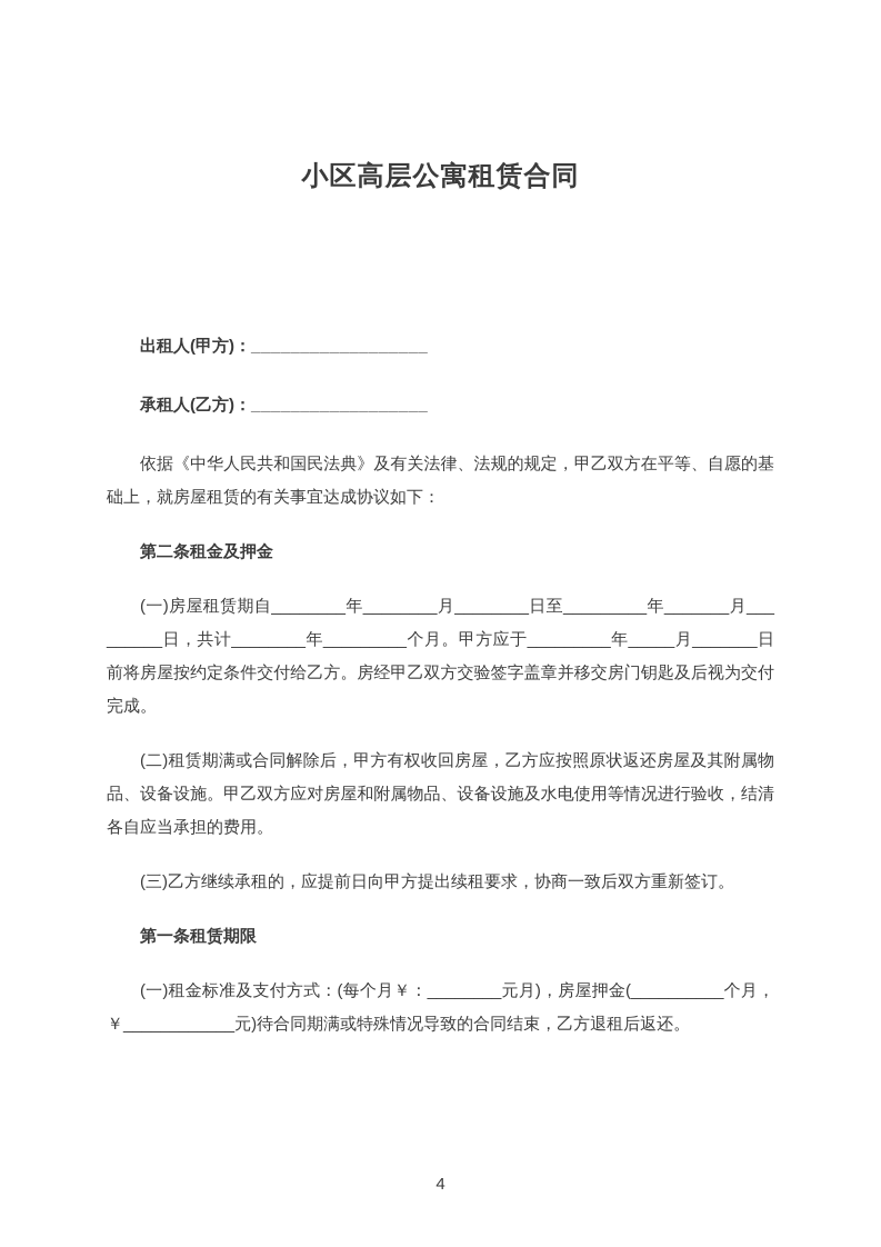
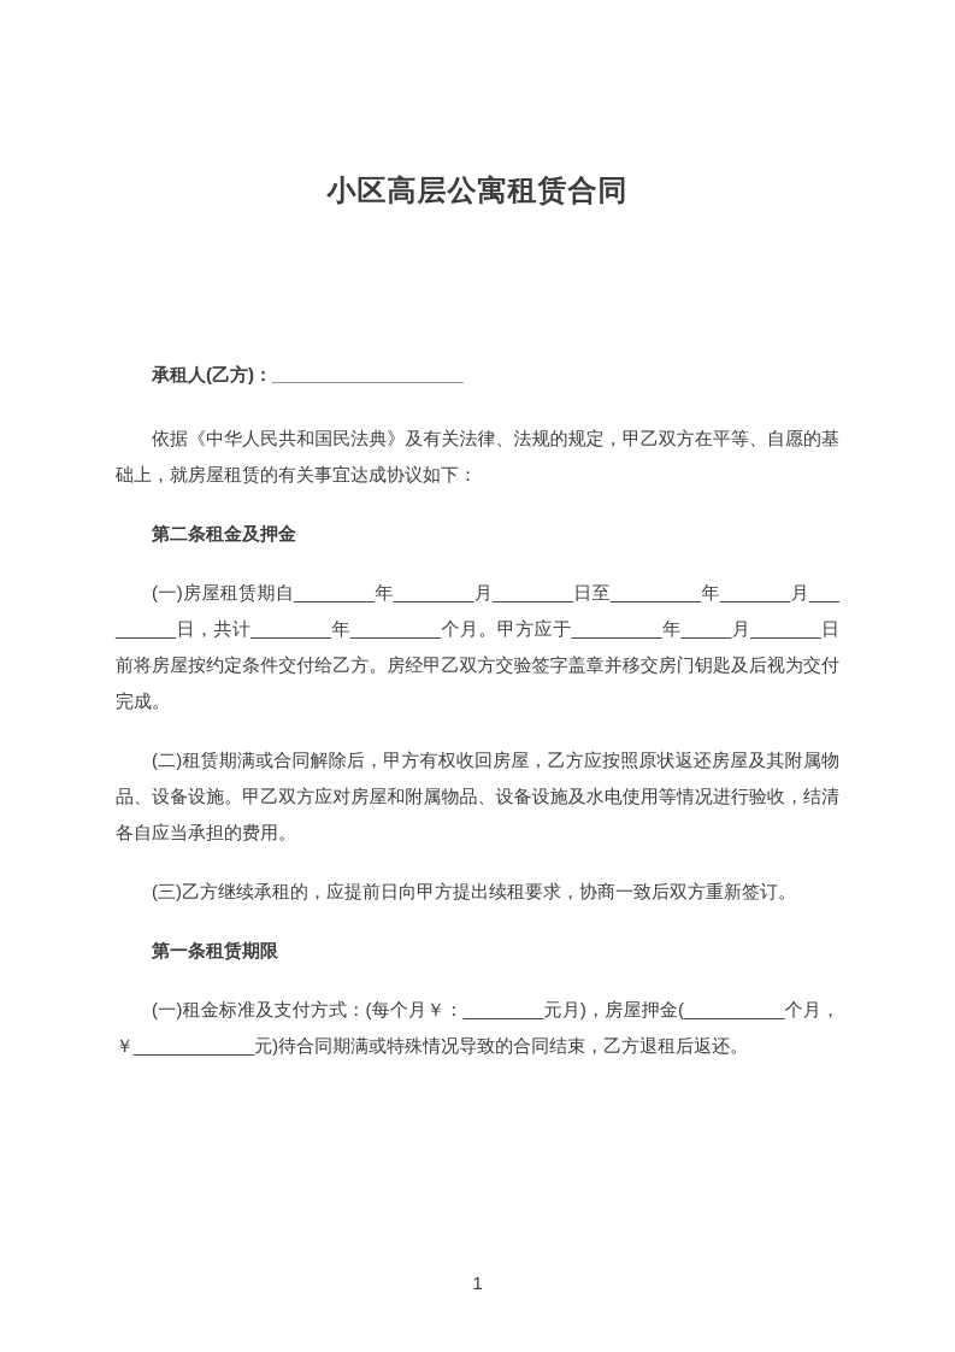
  小区高层公寓租赁合同
- 出租人(甲方)：__________________
  承租人(乙方)：__________________
  依据《中华人民共和国民法典》及有关法律、法规的规定，甲乙双方在平等、自愿的基础上，就房屋租赁的有关事宜达成协议如下：
  第二条租金及押金
  (一)房屋租赁期自________年________月________日至_________年_______月_________日，共计________年_________个月。甲方应于_________年_____月_______日前将房屋按约定条件交付给乙方。房经甲乙双方交验签字盖章并移交房门钥匙及后视为交付完成。
  (二)租赁期满或合同解除后，甲方有权收回房屋，乙方应按照原状返还房屋及其附属物品、设备设施。甲乙双方应对房屋和附属物品、设备设施及水电使用等情况进行验收，结清各自应当承担的费用。
  (三)乙方继续承租的，应提前日向甲方提出续租要求，协商一致后双方重新签订。
  第一条租赁期限
  (一)租金标准及支付方式：(每个月￥：________元月)，房屋押金(__________个月，￥____________元)待合同期满或特殊情况导致的合同结束，乙方退租后返还。
- 4
+ 1
